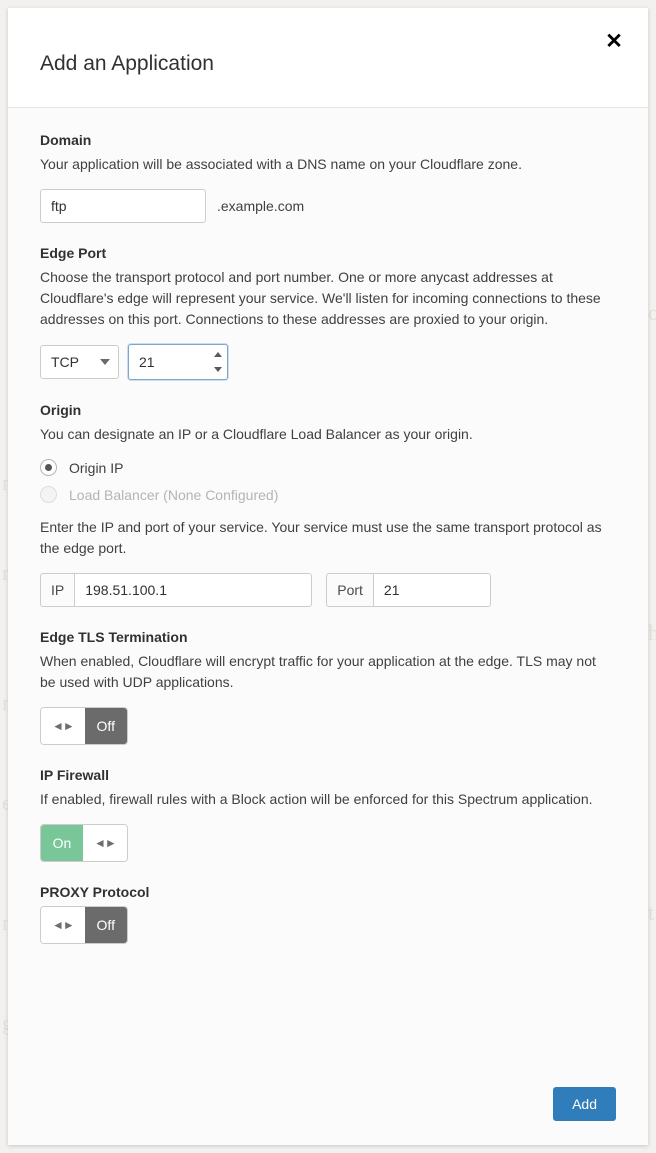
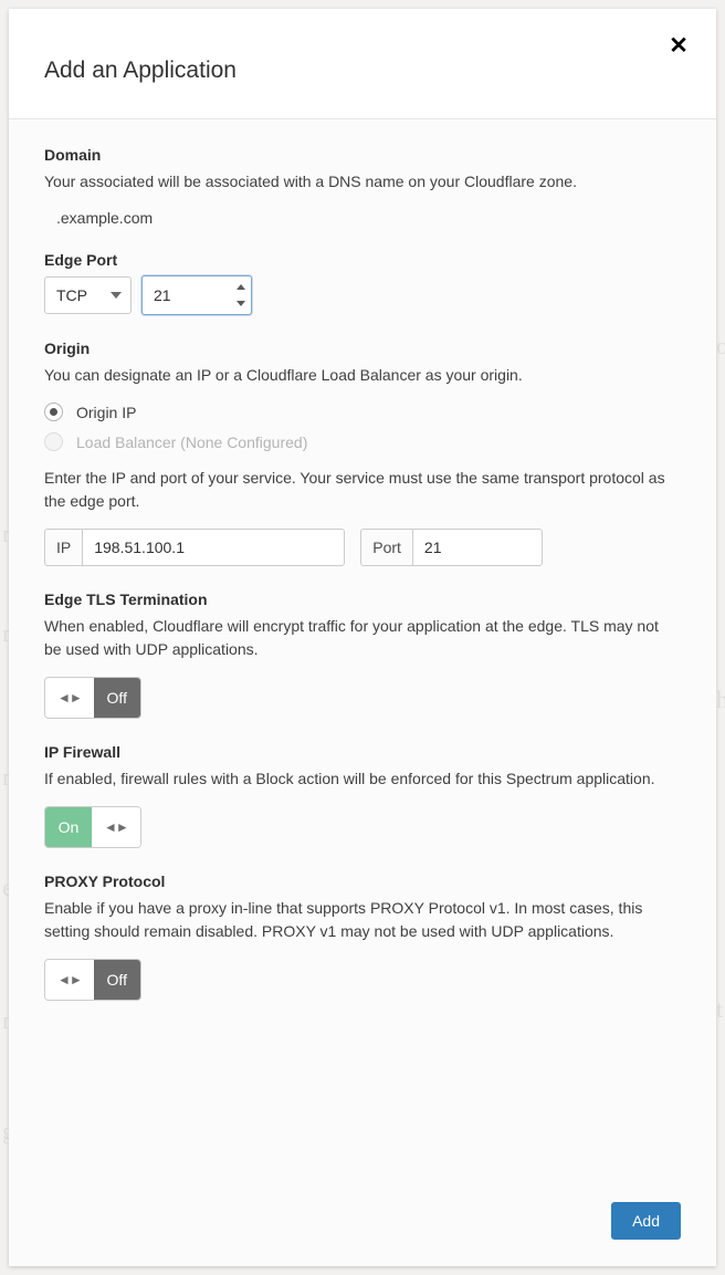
  e
  o
  h
  t
  Add an Application
  ✕
  Domain
- Your application will be associated with a DNS name on your Cloudflare zone.
+ Your associated will be associated with a DNS name on your Cloudflare zone.
- ftp
  .example.com
  Edge Port
- Choose the transport protocol and port number. One or more anycast addresses at Cloudflare's edge will represent your service. We'll listen for incoming connections to these addresses on this port. Connections to these addresses are proxied to your origin.
  TCP
  21
  Origin
  You can designate an IP or a Cloudflare Load Balancer as your origin.
  Origin IP
  Load Balancer (None Configured)
  Enter the IP and port of your service. Your service must use the same transport protocol as the edge port.
  IP
  198.51.100.1
  Port
  21
  Edge TLS Termination
  When enabled, Cloudflare will encrypt traffic for your application at the edge. TLS may not be used with UDP applications.
  ◄►
  Off
  IP Firewall
  If enabled, firewall rules with a Block action will be enforced for this Spectrum application.
  On
  ◄►
  PROXY Protocol
+ Enable if you have a proxy in-line that supports PROXY Protocol v1. In most cases, this setting should remain disabled. PROXY v1 may not be used with UDP applications.
  ◄►
  Off
  Add
